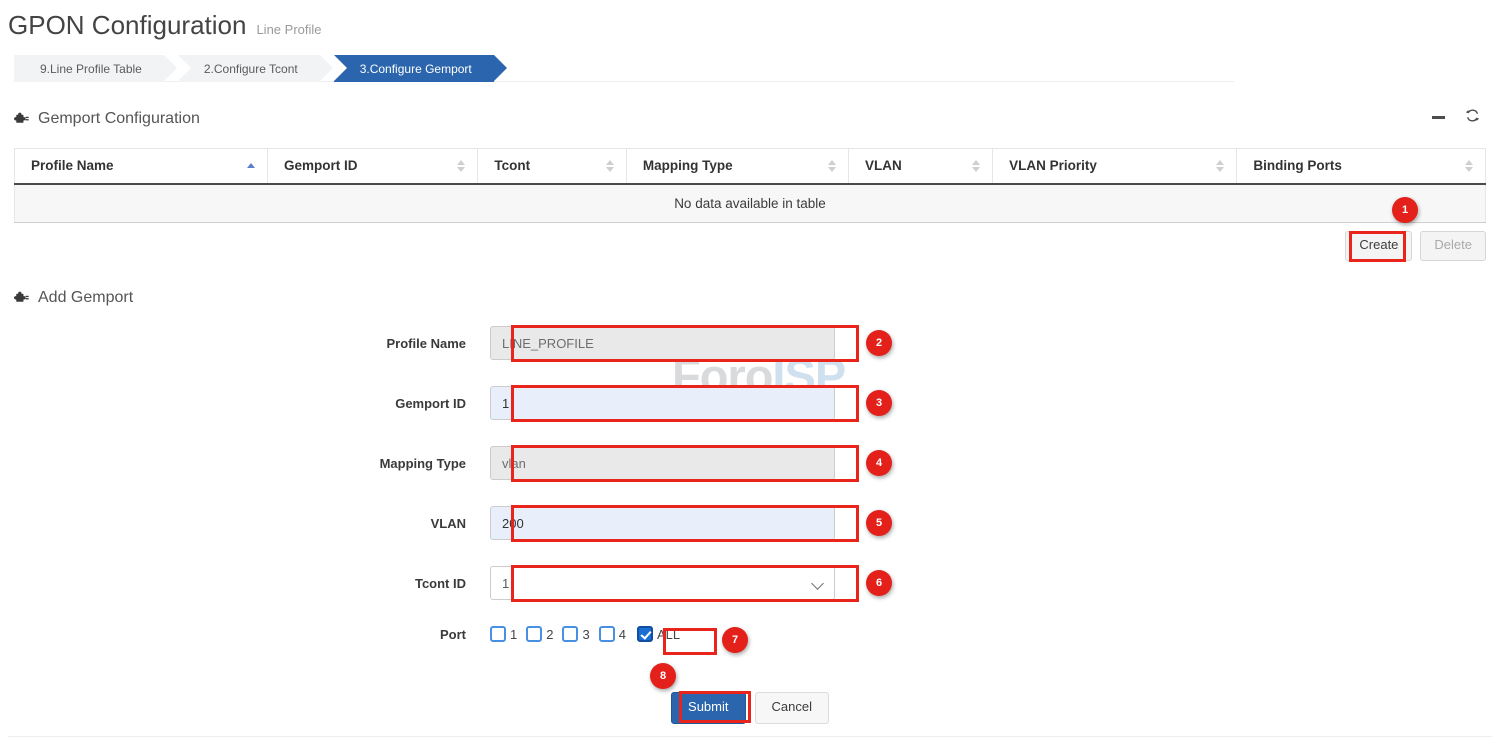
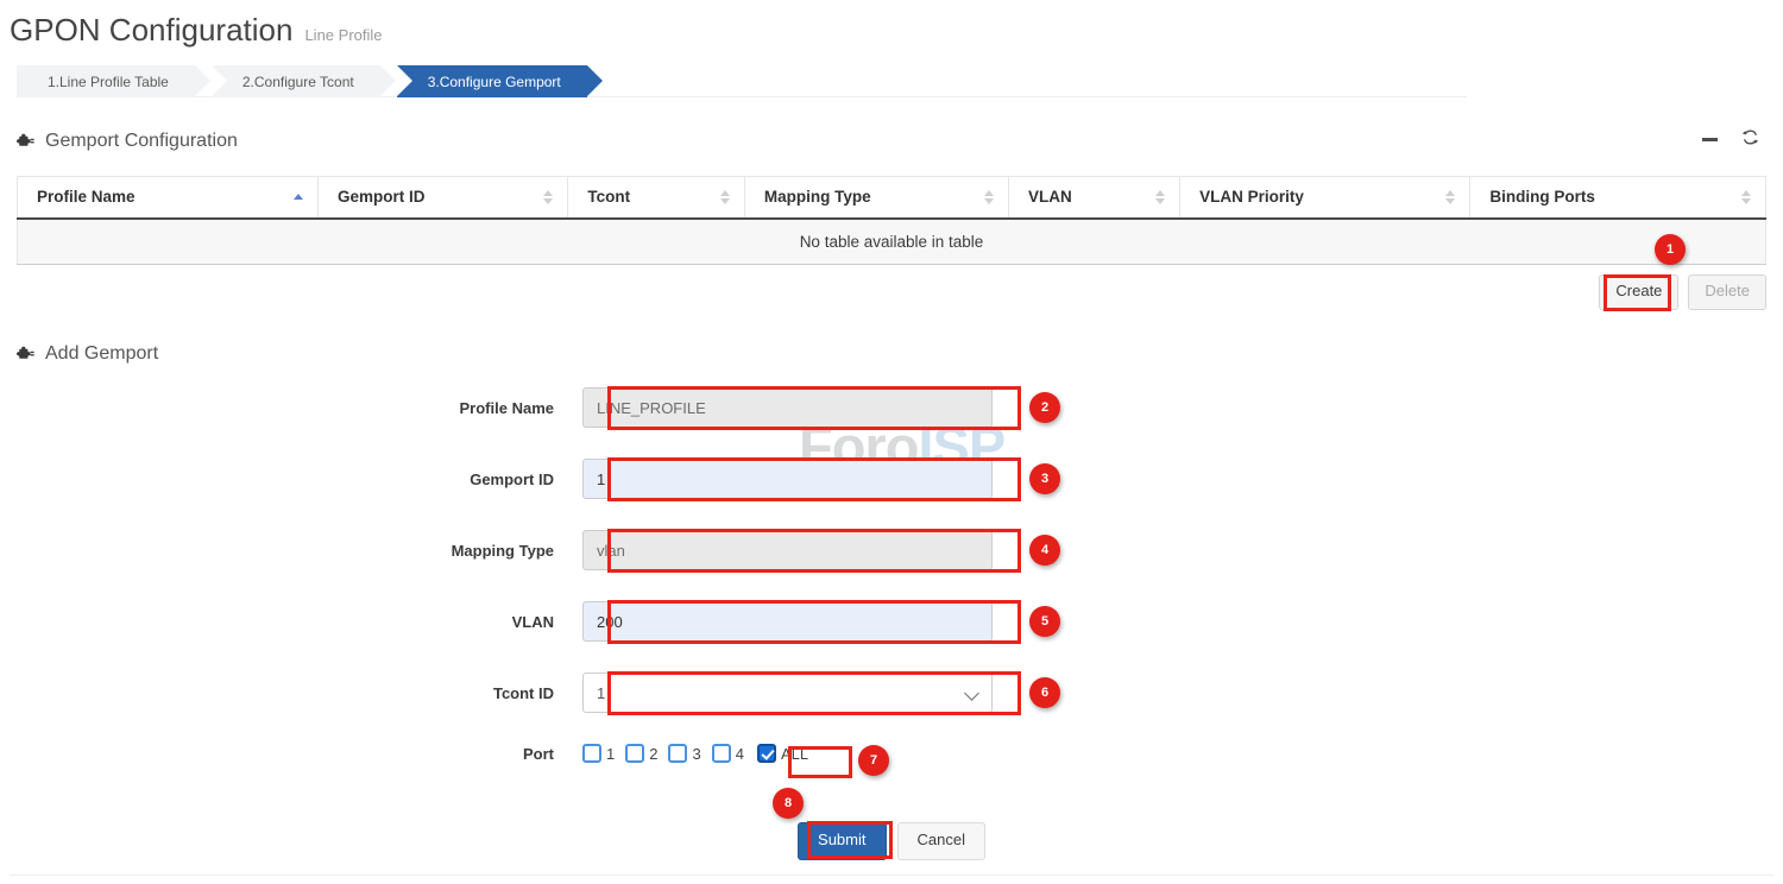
  ForoISP
  GPON Configuration
  Line Profile
- 9.Line Profile Table
+ 1.Line Profile Table
  2.Configure Tcont
  3.Configure Gemport
  Gemport Configuration
  Profile Name	Gemport ID	Tcont	Mapping Type	VLAN	VLAN Priority	Binding Ports
- No data available in table
+ No table available in table
  Create
  Delete
  Add Gemport
  Profile Name
  LINE_PROFILE
  Gemport ID
  1
  Mapping Type
  vlan
  VLAN
  200
  Tcont ID
  1
  Port
  1
  2
  3
  4
  ALL
  Submit
  Cancel
  1
  2
  3
  4
  5
  6
  7
  8
